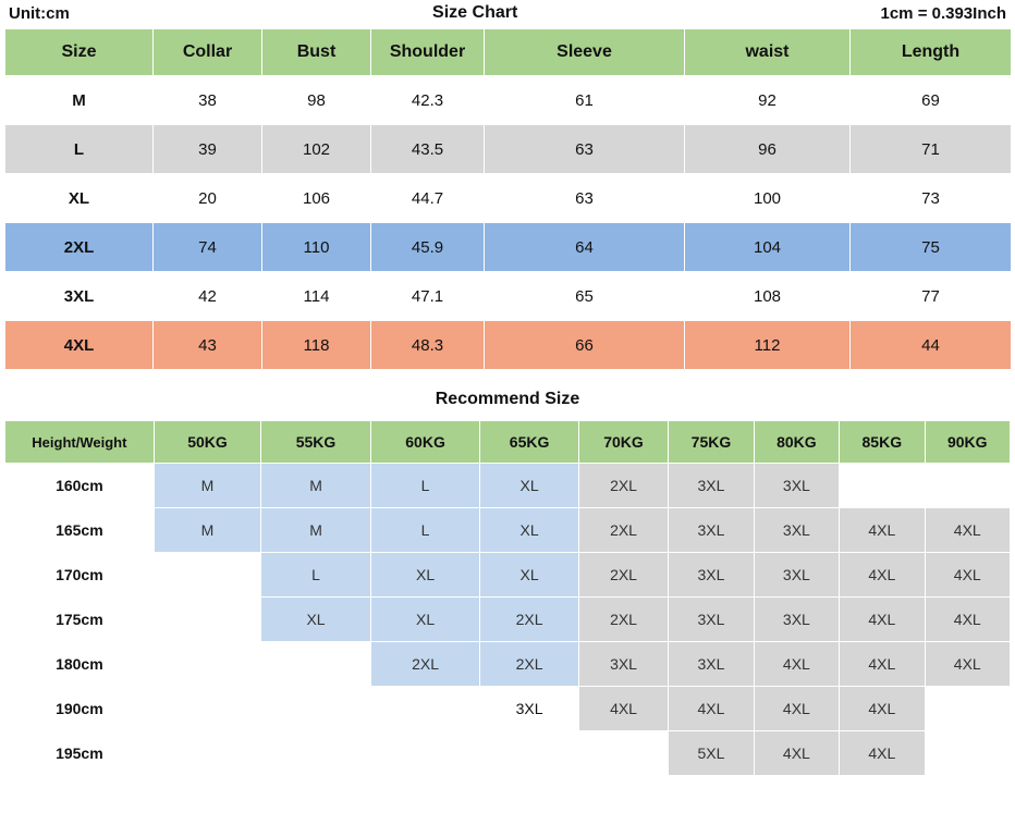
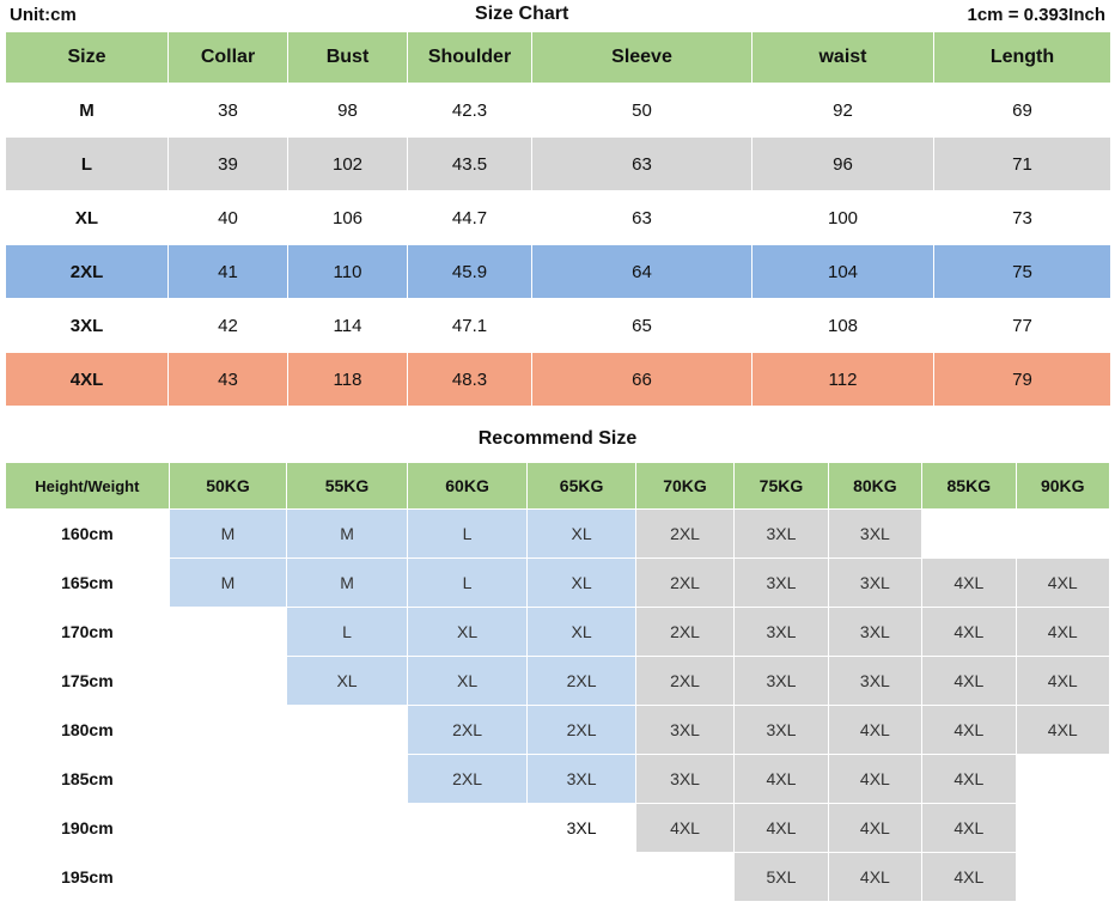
  Unit:cm
  Size Chart
  1cm = 0.393Inch
  Size	Collar	Bust	Shoulder	Sleeve	waist	Length
- M	38	98	42.3	61	92	69
+ M	38	98	42.3	50	92	69
  L	39	102	43.5	63	96	71
- XL	20	106	44.7	63	100	73
+ XL	40	106	44.7	63	100	73
- 2XL	74	110	45.9	64	104	75
+ 2XL	41	110	45.9	64	104	75
  3XL	42	114	47.1	65	108	77
- 4XL	43	118	48.3	66	112	44
+ 4XL	43	118	48.3	66	112	79
  Recommend Size
  Height/Weight	50KG	55KG	60KG	65KG	70KG	75KG	80KG	85KG	90KG
  160cm	M	M	L	XL	2XL	3XL	3XL
  165cm	M	M	L	XL	2XL	3XL	3XL	4XL	4XL
  170cm		L	XL	XL	2XL	3XL	3XL	4XL	4XL
  175cm		XL	XL	2XL	2XL	3XL	3XL	4XL	4XL
  180cm			2XL	2XL	3XL	3XL	4XL	4XL	4XL
+ 185cm			2XL	3XL	3XL	4XL	4XL	4XL
  190cm				3XL	4XL	4XL	4XL	4XL
  195cm						5XL	4XL	4XL
